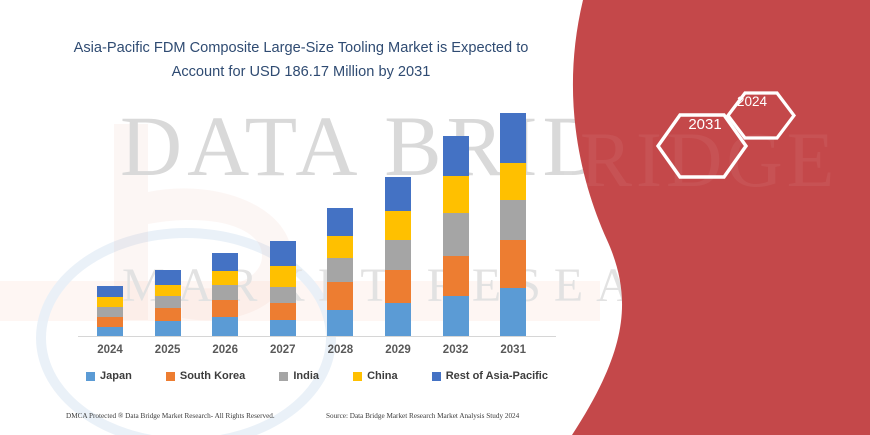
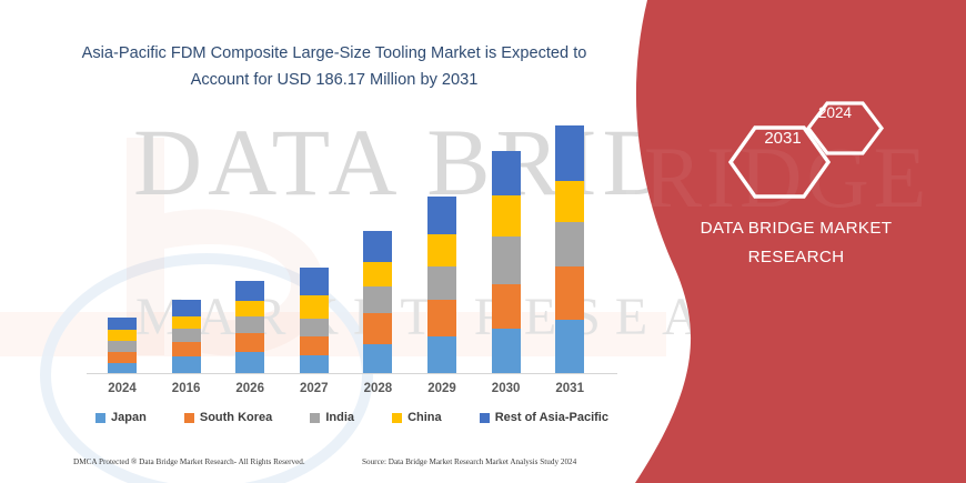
  DATA BRD
  Asia-Pacific FDM Composite Large-Size Tooling Market is Expected to Account for USD 186.17 Million by 2031
  2024
- 2025
+ 2016
  2026
  2027
  2028
  2029
- 2032
+ 2030
  2031
  Japan
  South Korea
  India
  China
  Rest of Asia-Pacific
  DMCA Protected ® Data Bridge Market Research- All Rights Reserved.
  Source: Data Bridge Market Research Market Analysis Study 2024
  RIDGE
  2031
  2024
+ DATA BRIDGE MARKET
+ RESEARCH
